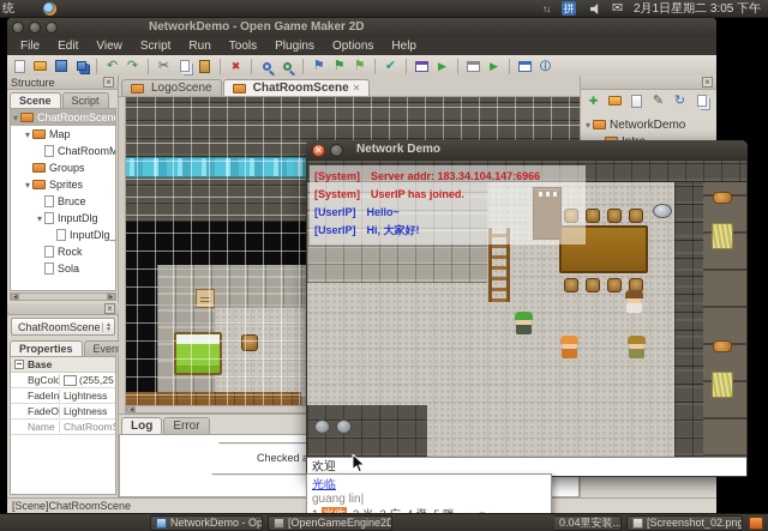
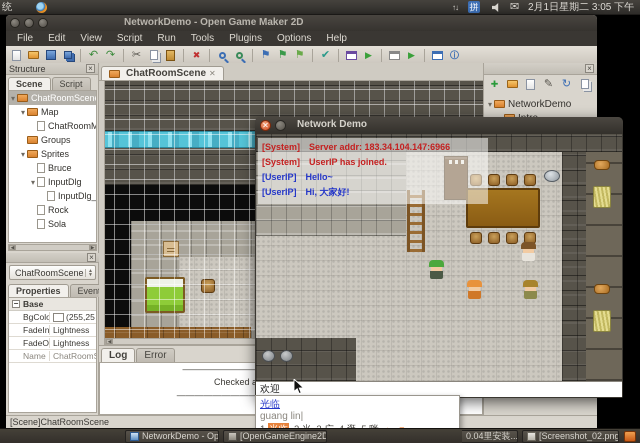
  统
  ↑↓
  拼
  ✉
  2月1日星期二 3:05 下午
  NetworkDemo - Open Game Maker 2D
  File
  Edit
  View
  Script
  Run
  Tools
  Plugins
  Options
  Help
  ↶
  ↷
  ✂
  ✖
  ⚑
  ⚑
  ⚑
  ✔
  ▶
  ▶
  ⓘ
  Structure
  ×
  Scene
  Script
  ▾
  ChatRoomScen
  ▾
  Map
  ChatRoomM
  Groups
  ▾
  Sprites
  Bruce
  ▾
  InputDlg
  InputDlg_
  Rock
  Sola
  ×
  ChatRoomScene
  Properties
  −
  Base
  BgColo
  (255,25
  FadeIn
  Lightness
  FadeO
  Lightness
  Name
  ChatRoom
- LogoScene
  ChatRoomScene
  ✕
  Log
  Error
  ×
  ✚
  ✎
  ↻
  ▾
  NetworkDemo
  [Scene]ChatRoomScene
  ✕
  Network Demo
  [System] Server addr: 183.34.104.147:6966
  [System] UserIP has joined.
  [UserIP] Hello~
  [UserIP] Hi, 大家好!
  欢迎
  光临
  guang lin|
  NetworkDemo - Op
  [OpenGameEngine2D
  0.04里安装...
  [Screenshot_02.png
